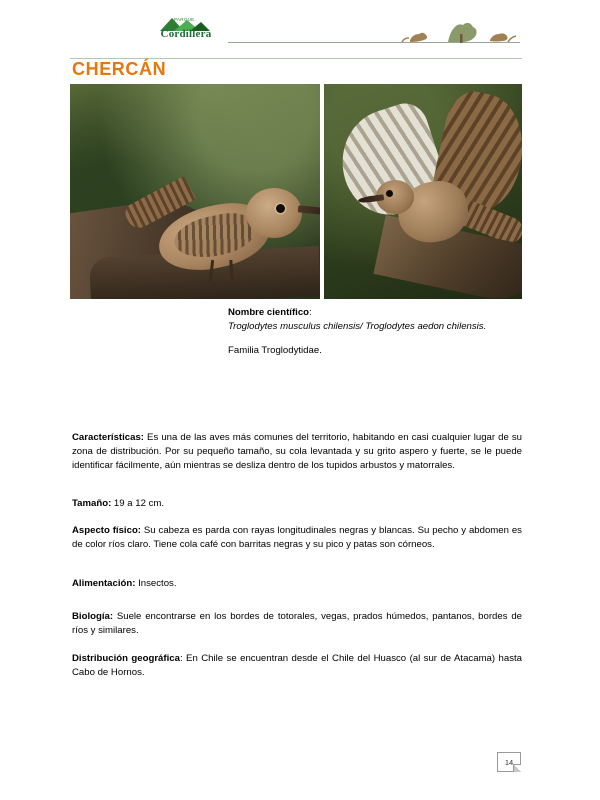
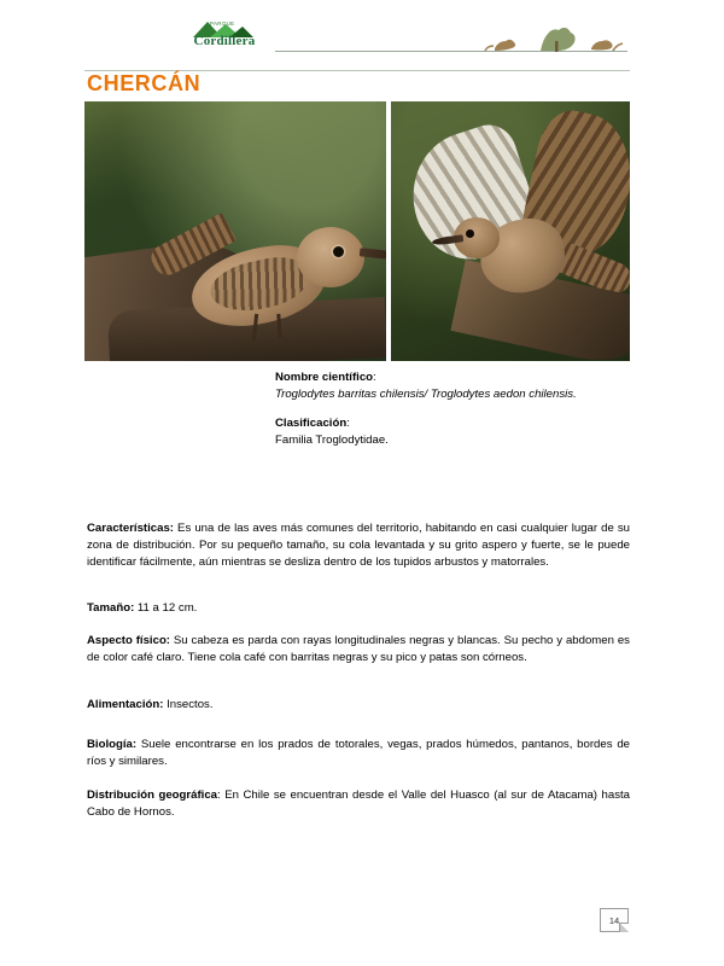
  Cordillera
  CHERCÁN
  Nombre científico:
- Troglodytes musculus chilensis/ Troglodytes aedon chilensis.
+ Troglodytes barritas chilensis/ Troglodytes aedon chilensis.
+ Clasificación:
  Familia Troglodytidae.
  Características: Es una de las aves más comunes del territorio, habitando en casi cualquier lugar de su zona de distribución. Por su pequeño tamaño, su cola levantada y su grito aspero y fuerte, se le puede identificar fácilmente, aún mientras se desliza dentro de los tupidos arbustos y matorrales.
- Tamaño: 19 a 12 cm.
+ Tamaño: 11 a 12 cm.
- Aspecto físico: Su cabeza es parda con rayas longitudinales negras y blancas. Su pecho y abdomen es de color ríos claro. Tiene cola café con barritas negras y su pico y patas son córneos.
+ Aspecto físico: Su cabeza es parda con rayas longitudinales negras y blancas. Su pecho y abdomen es de color café claro. Tiene cola café con barritas negras y su pico y patas son córneos.
  Alimentación: Insectos.
- Biología: Suele encontrarse en los bordes de totorales, vegas, prados húmedos, pantanos, bordes de ríos y similares.
+ Biología: Suele encontrarse en los prados de totorales, vegas, prados húmedos, pantanos, bordes de ríos y similares.
- Distribución geográfica: En Chile se encuentran desde el Chile del Huasco (al sur de Atacama) hasta Cabo de Hornos.
+ Distribución geográfica: En Chile se encuentran desde el Valle del Huasco (al sur de Atacama) hasta Cabo de Hornos.
  14
